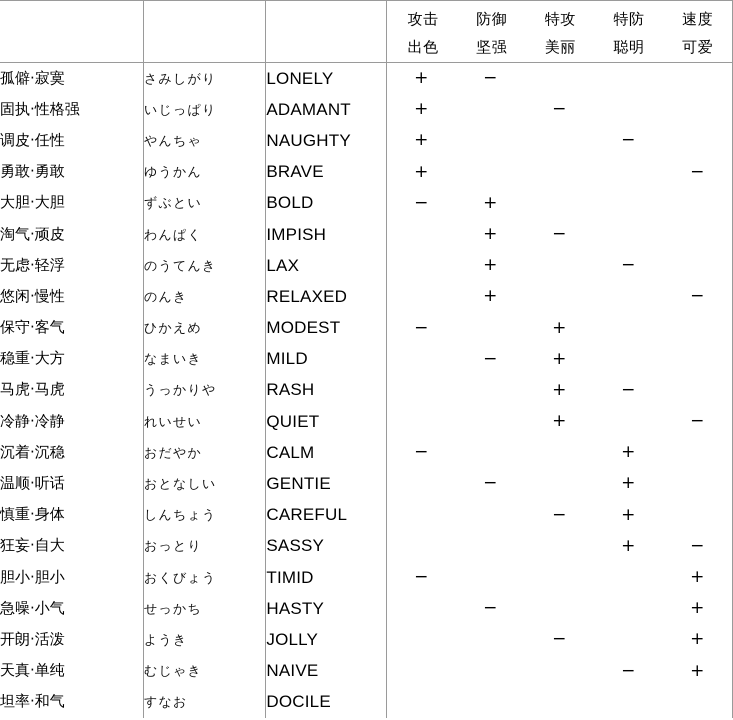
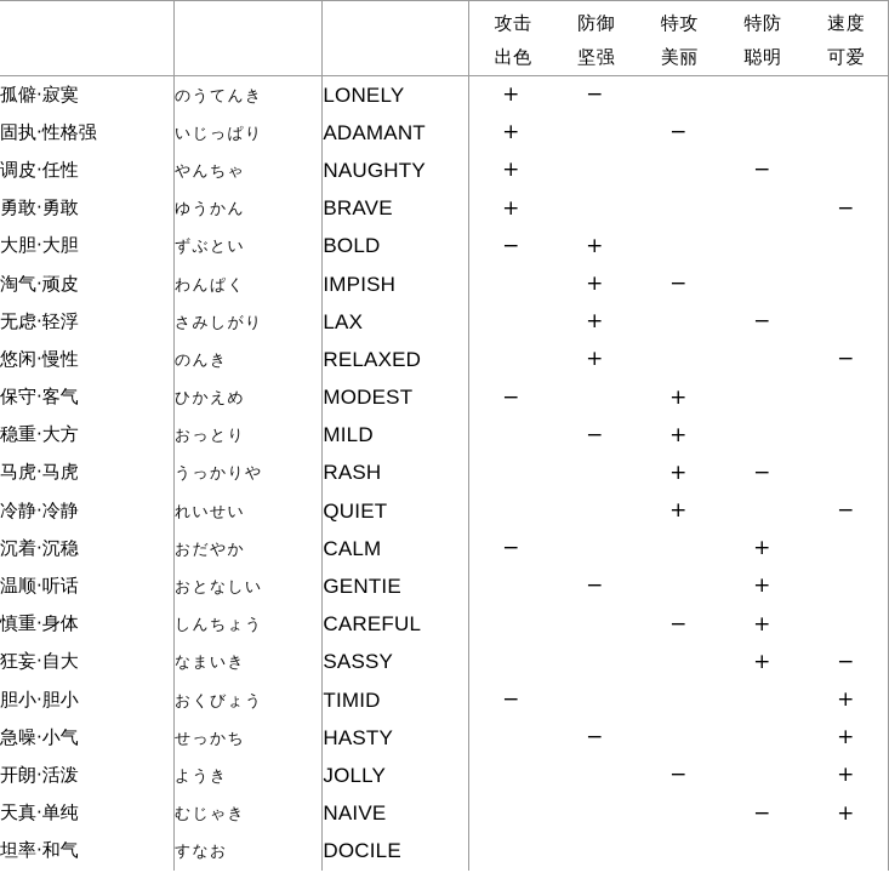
  			攻击 防御 特攻 特防 速度 出色 坚强 美丽 聪明 可爱
- 孤僻·寂寞	さみしがり	LONELY	+ −
+ 孤僻·寂寞	のうてんき	LONELY	+ −
  固执·性格强	いじっぱり	ADAMANT	+ −
  调皮·任性	やんちゃ	NAUGHTY	+ −
  勇敢·勇敢	ゆうかん	BRAVE	+ −
  大胆·大胆	ずぶとい	BOLD	− +
  淘气·顽皮	わんぱく	IMPISH	+ −
- 无虑·轻浮	のうてんき	LAX	+ −
+ 无虑·轻浮	さみしがり	LAX	+ −
  悠闲·慢性	のんき	RELAXED	+ −
  保守·客气	ひかえめ	MODEST	− +
- 稳重·大方	なまいき	MILD	− +
+ 稳重·大方	おっとり	MILD	− +
  马虎·马虎	うっかりや	RASH	+ −
  冷静·冷静	れいせい	QUIET	+ −
  沉着·沉稳	おだやか	CALM	− +
  温顺·听话	おとなしい	GENTIE	− +
  慎重·身体	しんちょう	CAREFUL	− +
- 狂妄·自大	おっとり	SASSY	+ −
+ 狂妄·自大	なまいき	SASSY	+ −
  胆小·胆小	おくびょう	TIMID	− +
  急噪·小气	せっかち	HASTY	− +
  开朗·活泼	ようき	JOLLY	− +
  天真·单纯	むじゃき	NAIVE	− +
  坦率·和气	すなお	DOCILE
